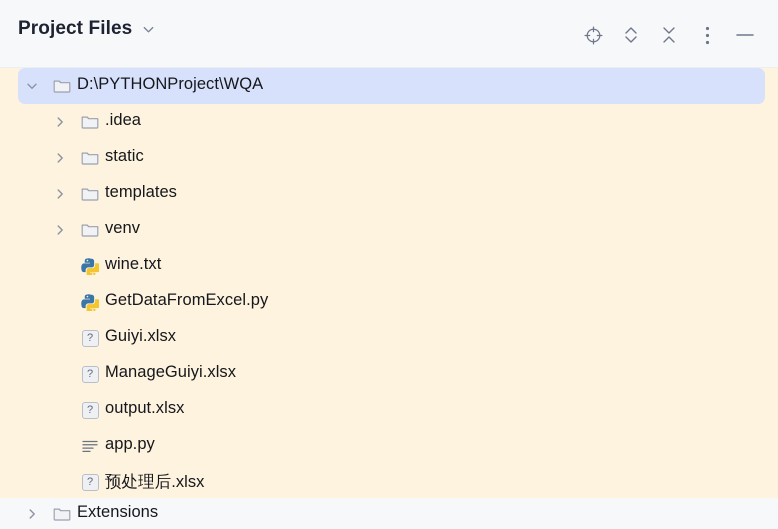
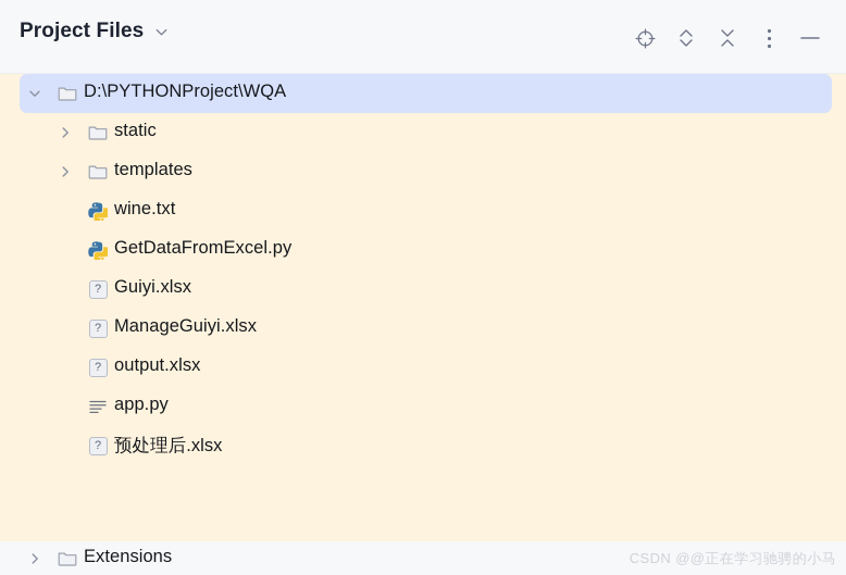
  Project Files
  D:\PYTHONProject\WQA
- .idea
  static
  templates
- venv
  wine.txt
  GetDataFromExcel.py
  ?
  Guiyi.xlsx
  ?
  ManageGuiyi.xlsx
  ?
  output.xlsx
  app.py
  ?
  预处理后.xlsx
  Extensions
+ CSDN @@正在学习驰骋的小马
